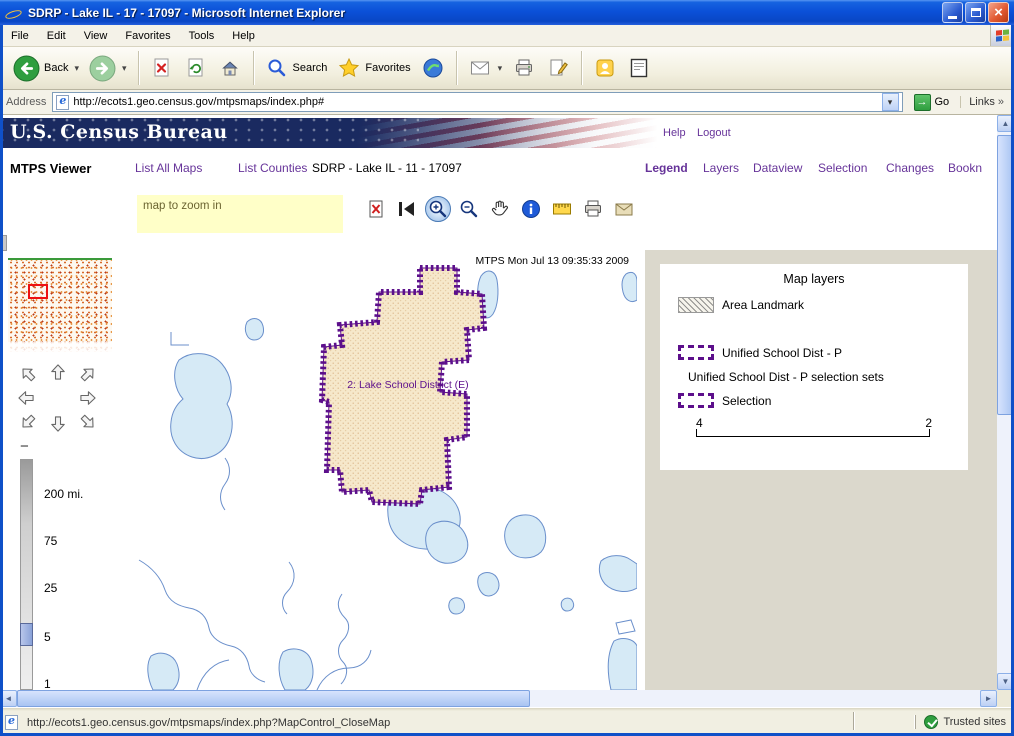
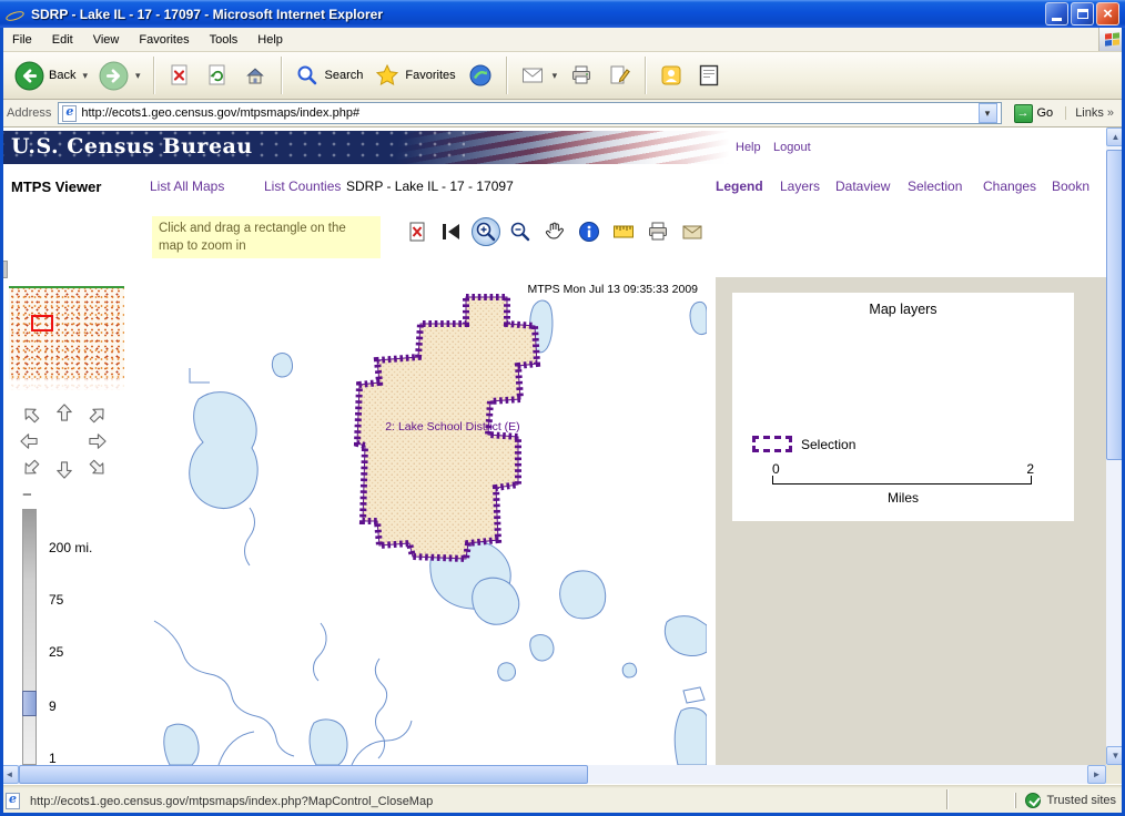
  SDRP - Lake IL - 17 - 17097 - Microsoft Internet Explorer
  File
  Edit
  View
  Favorites
  Tools
  Help
  Back
  Search
  Favorites
  Address
  http://ecots1.geo.census.gov/mtpsmaps/index.php#
  ▾
  →
  Go
  Links
  U.S. Census Bureau
  Help
  Logout
  MTPS Viewer
  List All Maps
  List Counties
- SDRP - Lake IL - 11 - 17097
+ SDRP - Lake IL - 17 - 17097
  Legend
  Layers
  Dataview
  Selection
  Changes
  Bookn
+ Click and drag a rectangle on the
  map to zoom in
  −
  200 mi.
  75
  25
- 5
+ 9
  1
  MTPS Mon Jul 13 09:35:33 2009
  2: Lake School District (E)
  Map layers
- Area Landmark
- Unified School Dist - P
- Unified School Dist - P selection sets
  Selection
- 4
+ 0
  2
+ Miles
  ▲
  ▼
  ◄
  ►
  http://ecots1.geo.census.gov/mtpsmaps/index.php?MapControl_CloseMap
  Trusted sites
